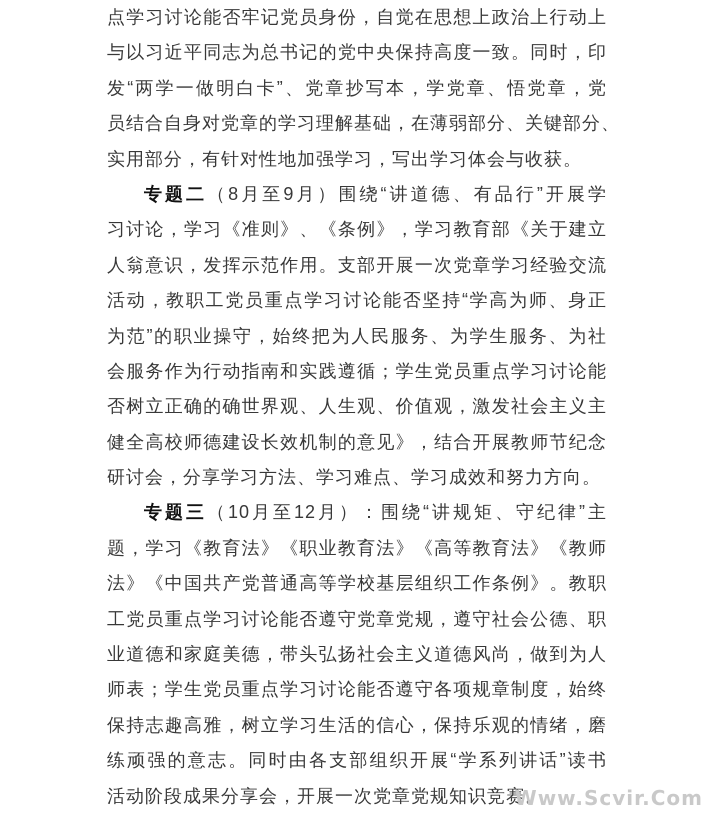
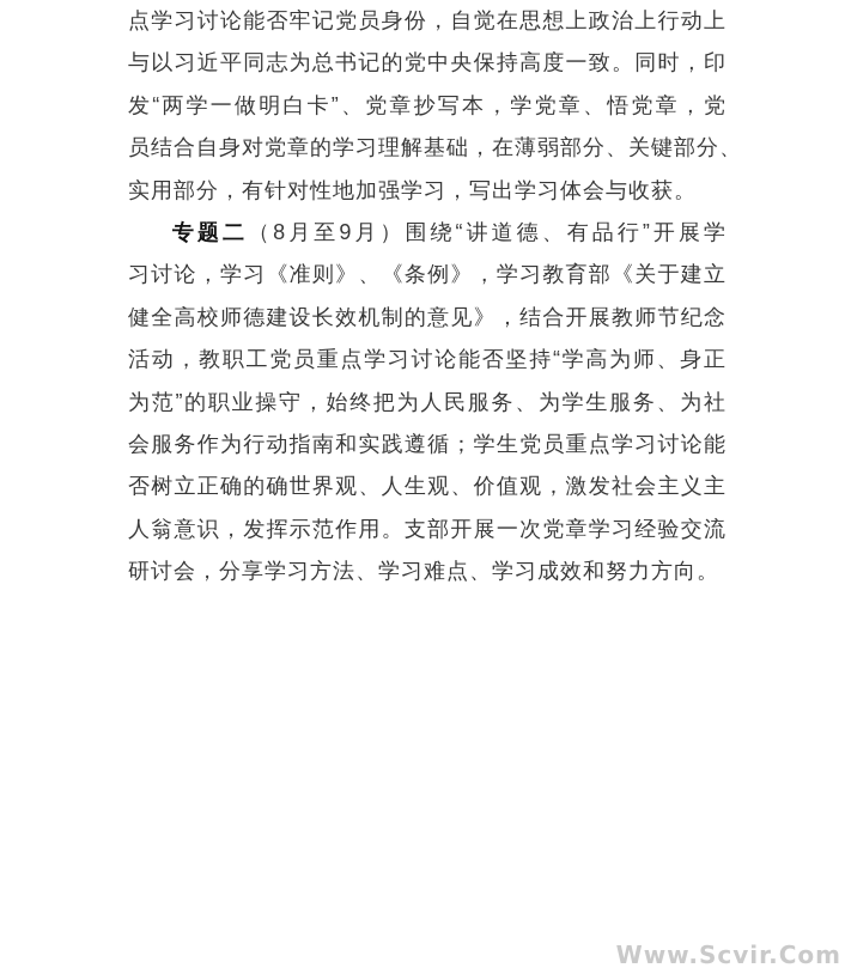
  点学习讨论能否牢记党员身份，自觉在思想上政治上行动上
  与以习近平同志为总书记的党中央保持高度一致。同时，印
  发“两学一做明白卡”、党章抄写本，学党章、悟党章，党
  员结合自身对党章的学习理解基础，在薄弱部分、关键部分
  实用部分，有针对性地加强学习，写出学习体会与收获。
  专题二（8月至9月）围绕“讲道德、有品行”开展学
  习讨论，学习《准则》、《条例》，学习教育部《关于建立
- 人翁意识，发挥示范作用。支部开展一次党章学习经验交流
+ 健全高校师德建设长效机制的意见》，结合开展教师节纪念
  活动，教职工党员重点学习讨论能否坚持“学高为师、身正
  为范”的职业操守，始终把为人民服务、为学生服务、为社
  会服务作为行动指南和实践遵循；学生党员重点学习讨论能
  否树立正确的确世界观、人生观、价值观，激发社会主义主
- 健全高校师德建设长效机制的意见》，结合开展教师节纪念
+ 人翁意识，发挥示范作用。支部开展一次党章学习经验交流
  研讨会，分享学习方法、学习难点、学习成效和努力方向。
- 专题三（10月至12月）：围绕“讲规矩、守纪律”主
- 题，学习《教育法》《职业教育法》《高等教育法》《教师
- 法》《中国共产党普通高等学校基层组织工作条例》。教职
- 工党员重点学习讨论能否遵守党章党规，遵守社会公德、职
- 业道德和家庭美德，带头弘扬社会主义道德风尚，做到为人
- 师表；学生党员重点学习讨论能否遵守各项规章制度，始终
- 保持志趣高雅，树立学习生活的信心，保持乐观的情绪，磨
- 练顽强的意志。同时由各支部组织开展“学系列讲话”读书
- 活动阶段成果分享会，开展一次党章党规知识竞赛。
  Www.Scvir.Com
